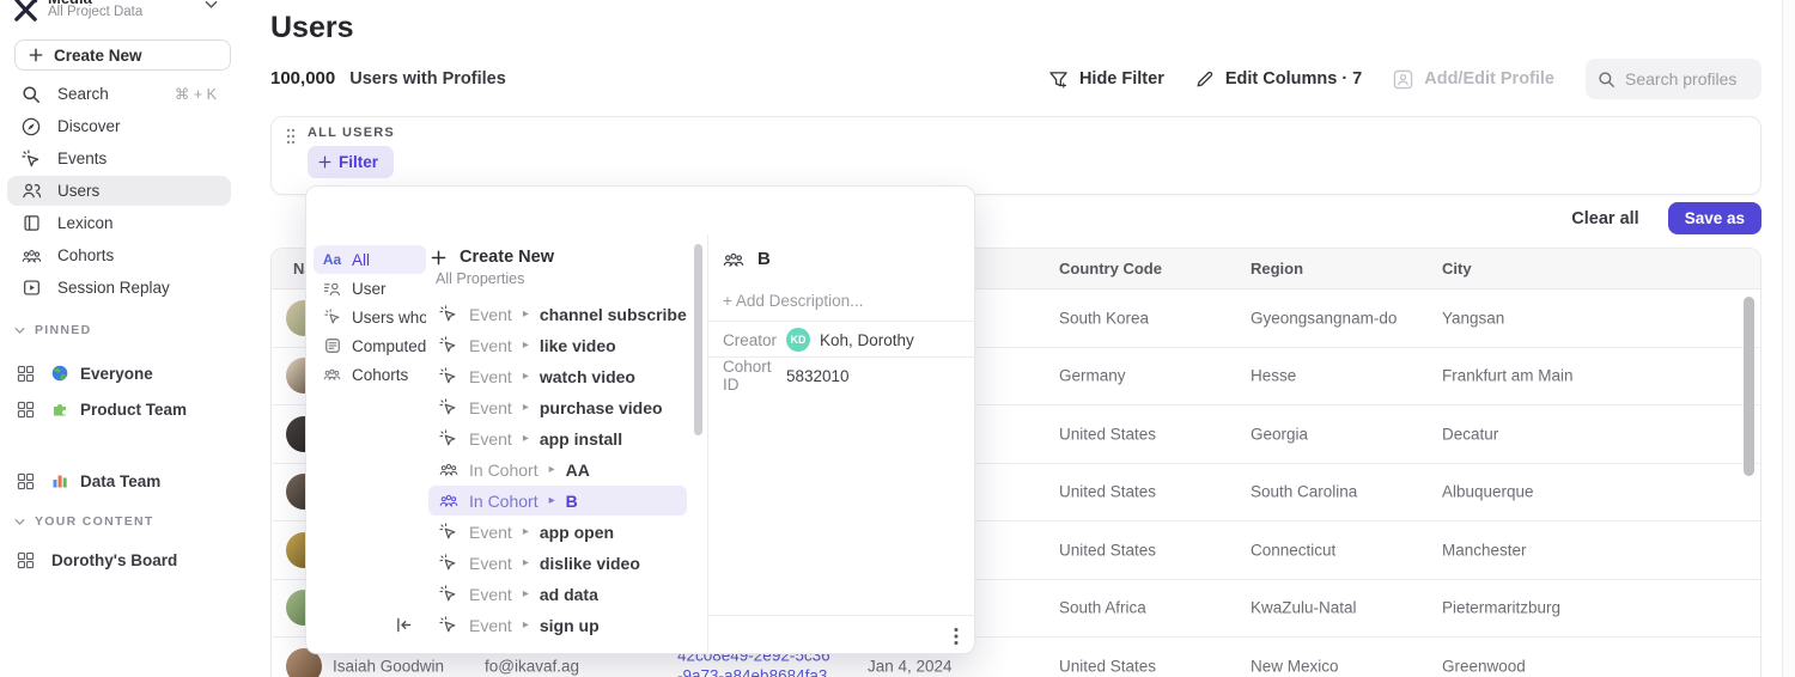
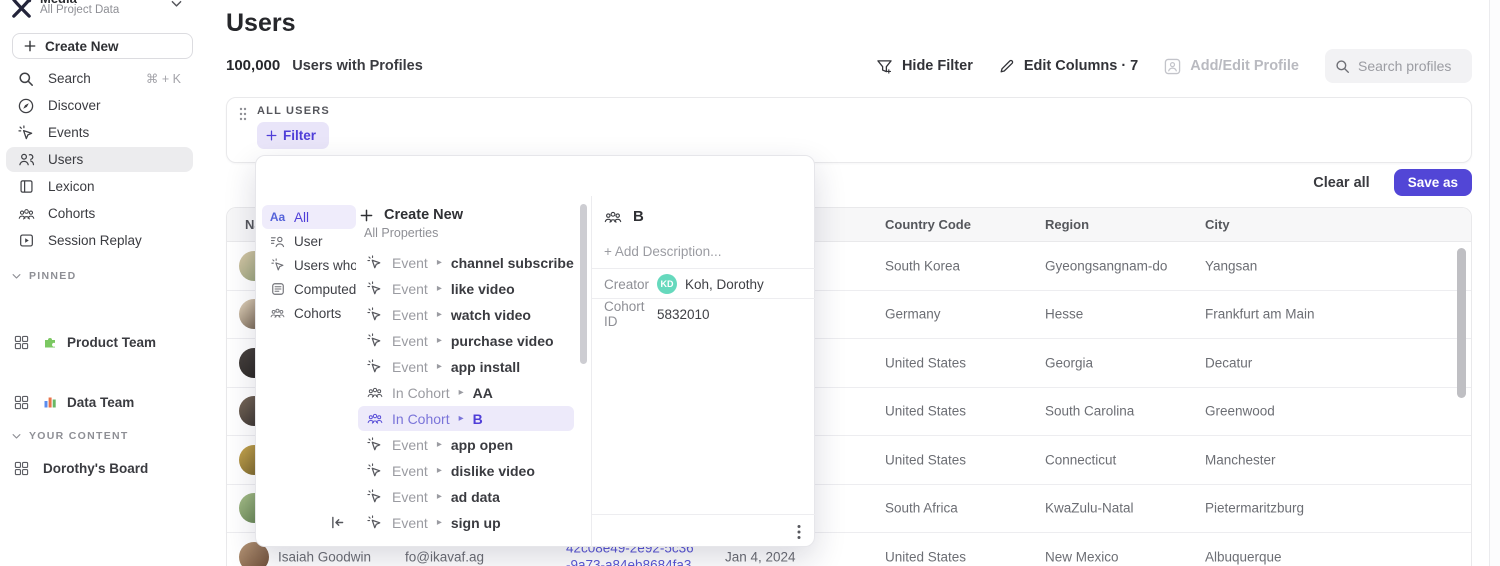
  All Project Data
  Create New
  Search
  ⌘ + K
  Discover
  Events
  Users
  Lexicon
  Cohorts
  Session Replay
  PINNED
- Everyone
  Product Team
  Data Team
  YOUR CONTENT
  Dorothy's Board
  Users
  100,000
  Users with Profiles
  Hide Filter
  Edit Columns · 7
  Add/Edit Profile
  Search profiles
  ALL USERS
  Filter
  Clear all
  Save as
  Country Code
  Region
  City
  South Korea
  Gyeongsangnam-do
  Yangsan
  Germany
  Hesse
  Frankfurt am Main
  United States
  Georgia
  Decatur
  United States
  South Carolina
- Albuquerque
+ Greenwood
  United States
  Connecticut
  Manchester
  South Africa
  KwaZulu-Natal
  Pietermaritzburg
  Isaiah Goodwin
  fo@ikavaf.ag
  42c08e49-2e92-5c36-9a73-a84eb8684fa3
  Jan 4, 2024
  United States
  New Mexico
- Greenwood
+ Albuquerque
  Aa
  All
  User
  Computed
  Cohorts
  Create New
  All Properties
  Event
  ▸
  channel subscribe
  Event
  ▸
  like video
  Event
  ▸
  watch video
  Event
  ▸
  purchase video
  Event
  ▸
  app install
  In Cohort
  ▸
  AA
  In Cohort
  ▸
  B
  Event
  ▸
  app open
  Event
  ▸
  dislike video
  Event
  ▸
  ad data
  Event
  ▸
  sign up
  B
  + Add Description...
  Creator
  KD
  Koh, Dorothy
  Cohort ID
  5832010
